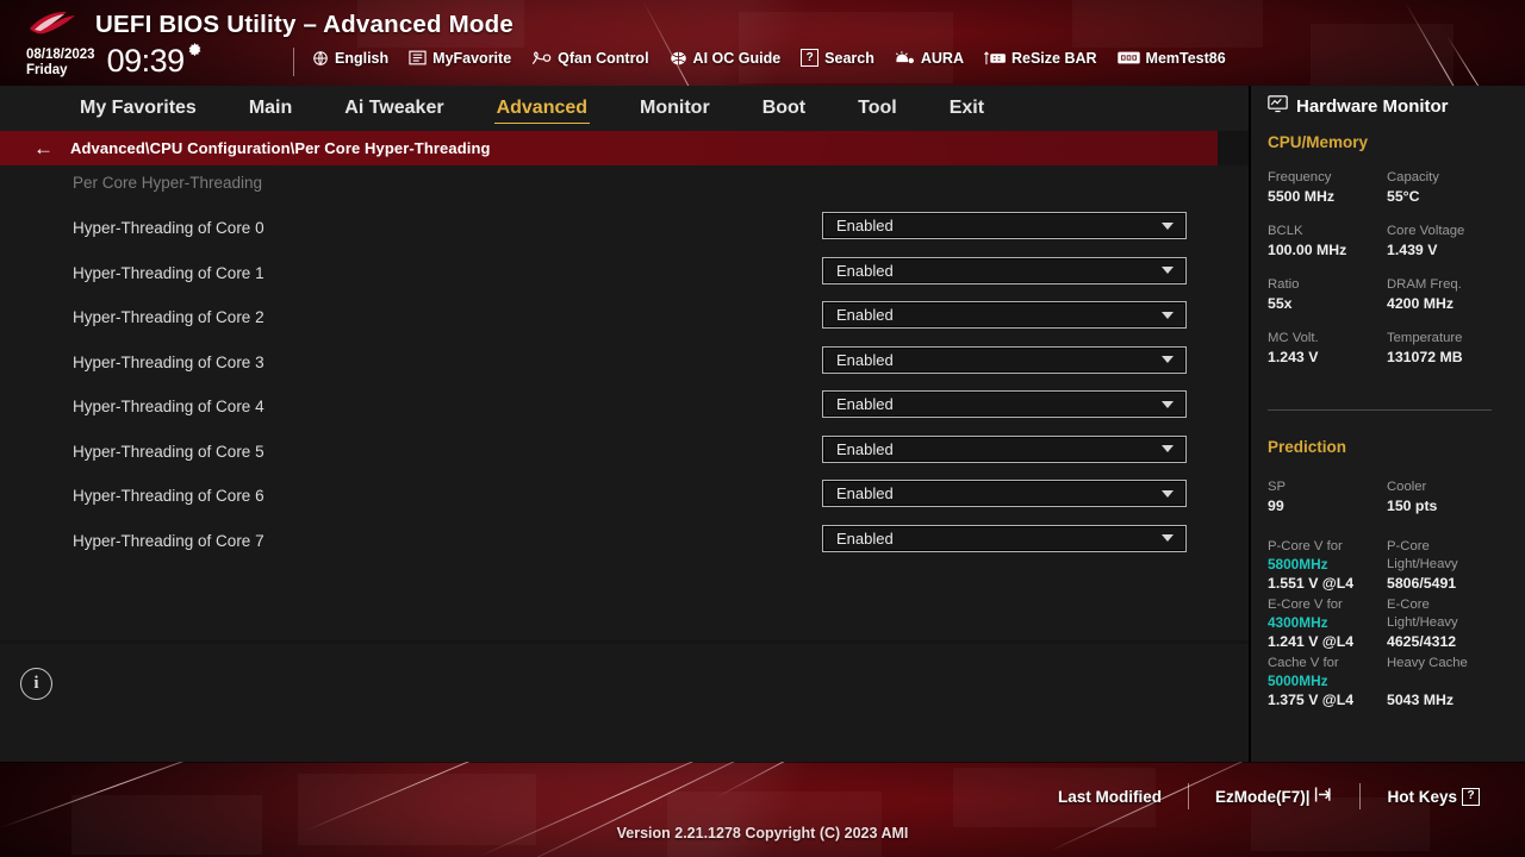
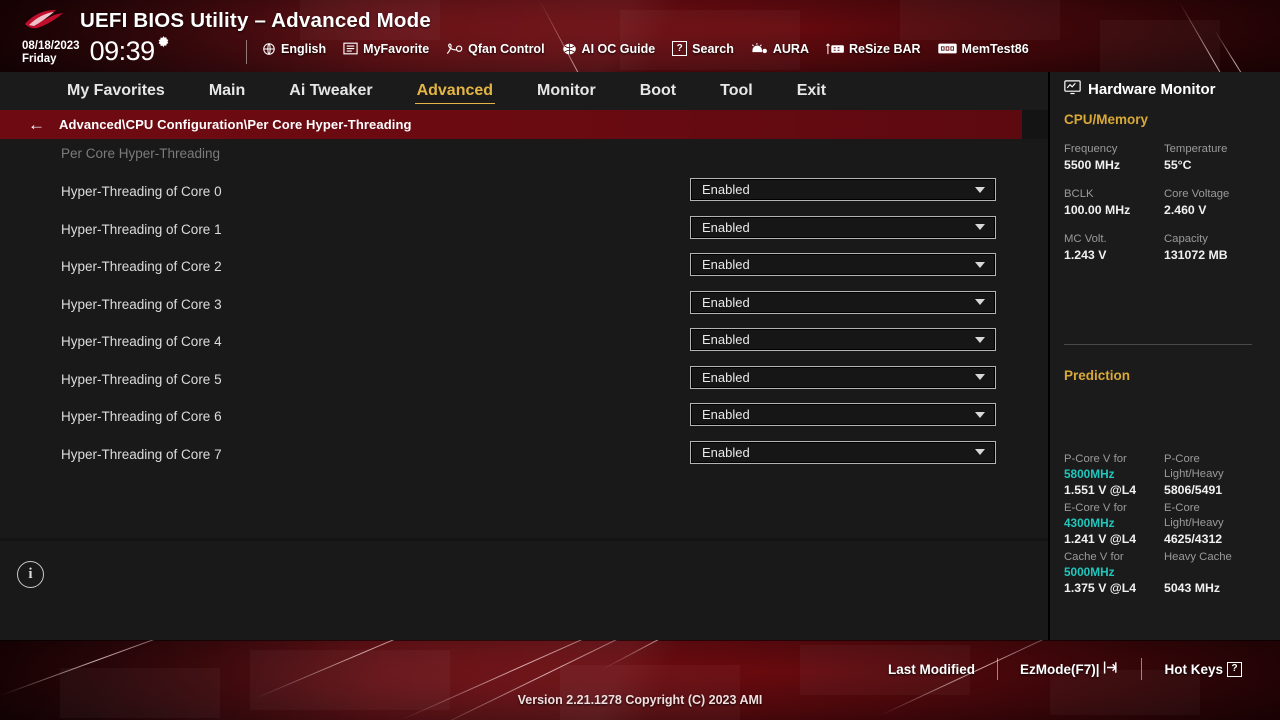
  UEFI BIOS Utility – Advanced Mode
  08/18/2023
  Friday
  09:39
  English
  MyFavorite
  Qfan Control
  AI OC Guide
  ?
  Search
  AURA
  ReSize BAR
  MemTest86
  My Favorites
  Main
  Ai Tweaker
  Advanced
  Monitor
  Boot
  Tool
  Exit
  ←
  Advanced\CPU Configuration\Per Core Hyper-Threading
  Per Core Hyper-Threading
  Hyper-Threading of Core 0
  Enabled
  Hyper-Threading of Core 1
  Enabled
  Hyper-Threading of Core 2
  Enabled
  Hyper-Threading of Core 3
  Enabled
  Hyper-Threading of Core 4
  Enabled
  Hyper-Threading of Core 5
  Enabled
  Hyper-Threading of Core 6
  Enabled
  Hyper-Threading of Core 7
  Enabled
  i
  Hardware Monitor
  CPU/Memory
  Frequency
  5500 MHz
- Capacity
+ Temperature
  55°C
  BCLK
  100.00 MHz
  Core Voltage
- 1.439 V
+ 2.460 V
- Ratio
- 55x
- DRAM Freq.
- 4200 MHz
  MC Volt.
  1.243 V
- Temperature
+ Capacity
  131072 MB
  Prediction
- SP
- 99
- Cooler
- 150 pts
  P-Core V for
  5800MHz
  1.551 V @L4
  P-Core
  Light/Heavy
  5806/5491
  E-Core V for
  4300MHz
  1.241 V @L4
  E-Core
  Light/Heavy
  4625/4312
  Cache V for
  5000MHz
  1.375 V @L4
  Heavy Cache
  5043 MHz
  Last Modified
  EzMode(F7)|
  Hot Keys
  ?
  Version 2.21.1278 Copyright (C) 2023 AMI
